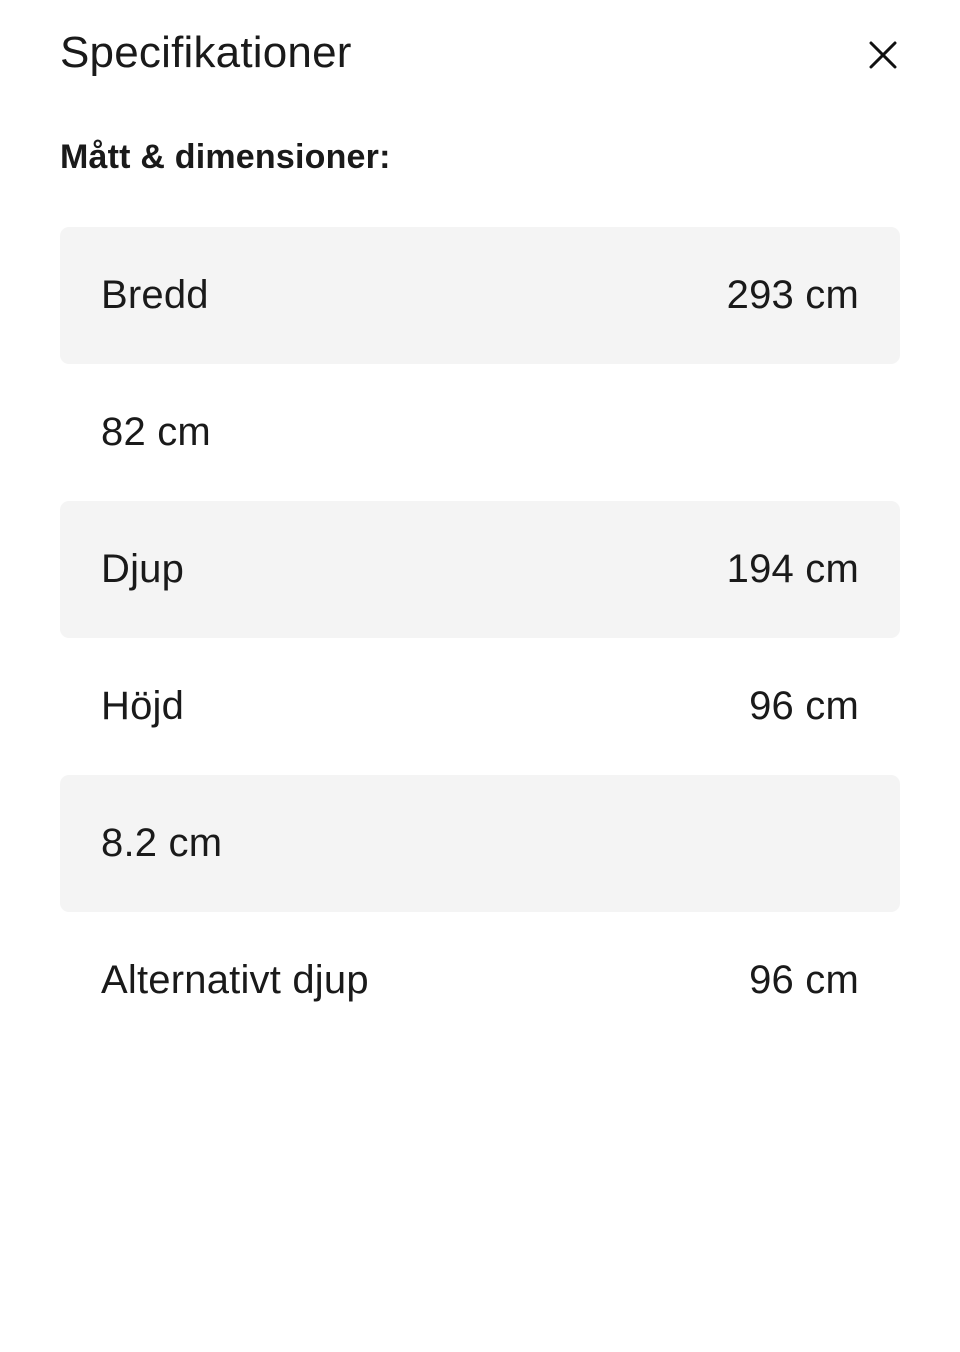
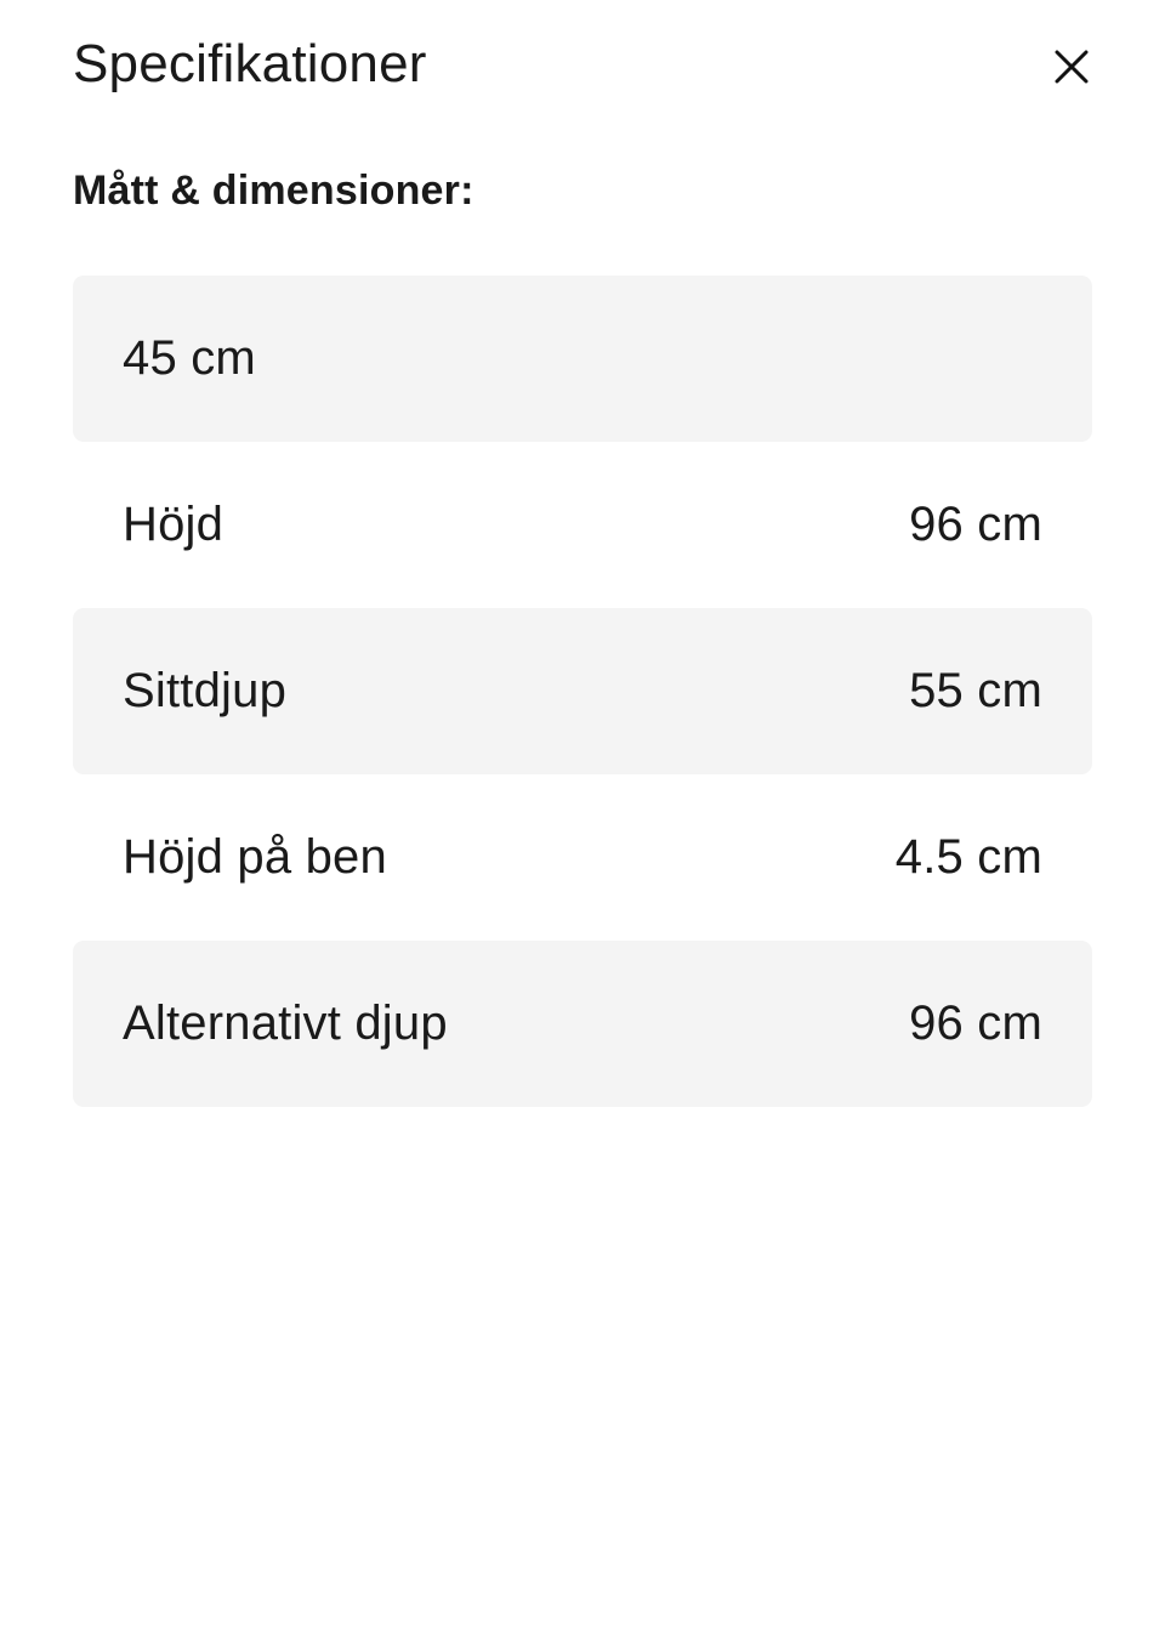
  Specifikationer
  Mått & dimensioner:
- Bredd
- 293 cm
- 82 cm
+ 45 cm
- Djup
- 194 cm
  Höjd
  96 cm
+ Sittdjup
+ 55 cm
+ Höjd på ben
- 8.2 cm
+ 4.5 cm
  Alternativt djup
  96 cm
